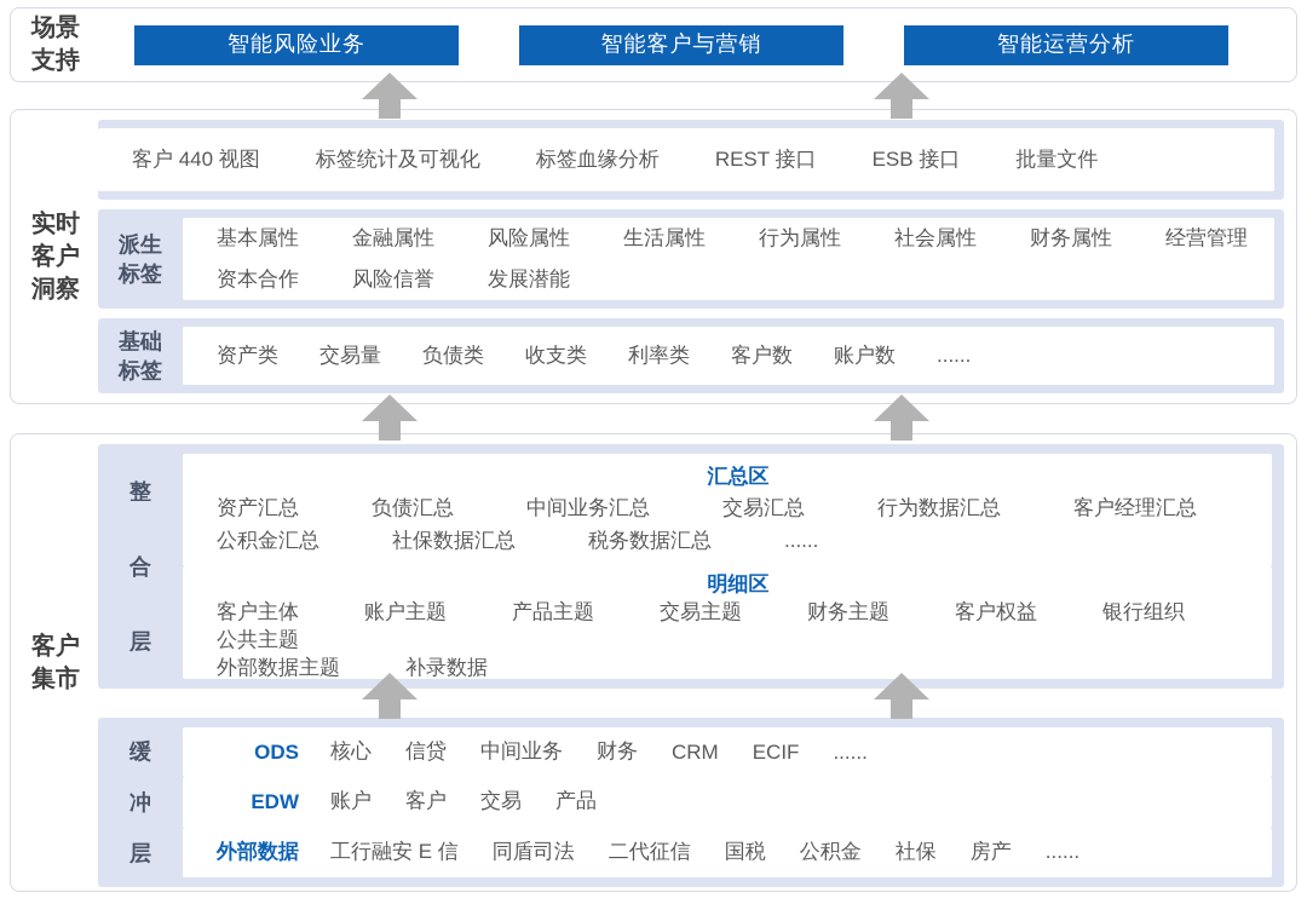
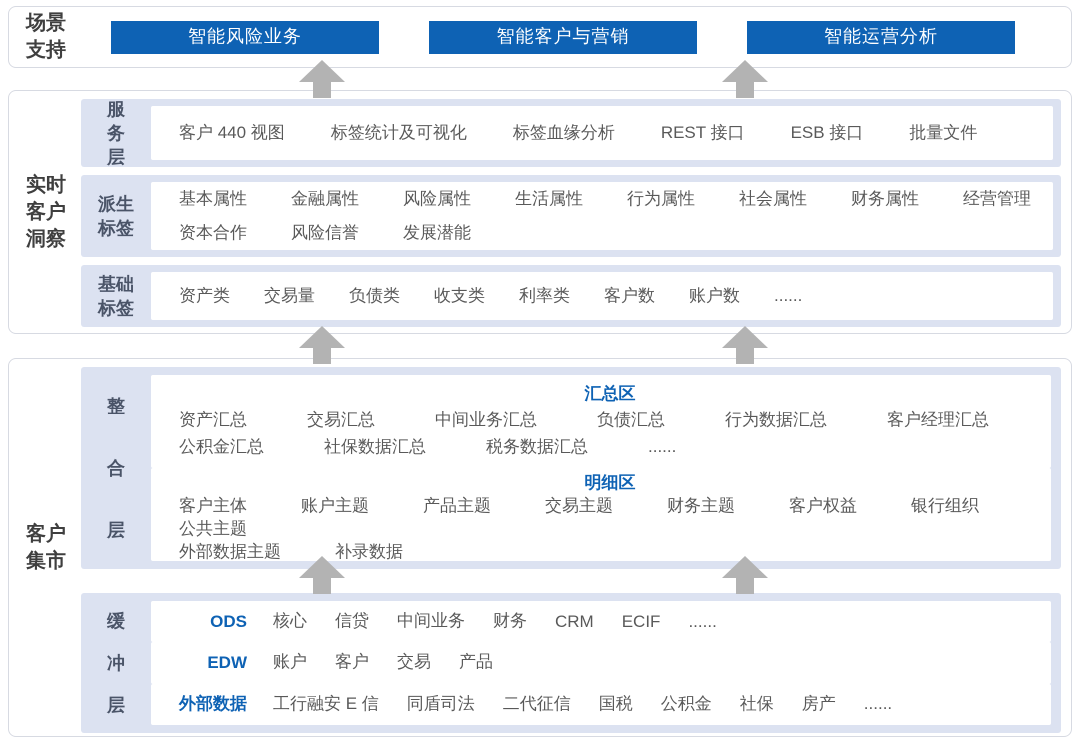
  场景支持
  智能风险业务
  智能客户与营销
  智能运营分析
  实时客户洞察
+ 服务层
  客户 440 视图
  标签统计及可视化
  标签血缘分析
  REST 接口
  ESB 接口
  批量文件
  派生标签
  基本属性
  金融属性
  风险属性
  生活属性
  行为属性
  社会属性
  财务属性
  经营管理
  资本合作
  风险信誉
  发展潜能
  基础标签
  资产类
  交易量
  负债类
  收支类
  利率类
  客户数
  账户数
  ......
  客户集市
  整合层
  汇总区
  资产汇总
- 负债汇总
+ 交易汇总
  中间业务汇总
- 交易汇总
+ 负债汇总
  行为数据汇总
  客户经理汇总
  公积金汇总
  社保数据汇总
  税务数据汇总
  ......
  明细区
  客户主体
  账户主题
  产品主题
  交易主题
  财务主题
  客户权益
  银行组织
  公共主题
  外部数据主题
  补录数据
  缓冲层
  ODS
  核心
  信贷
  中间业务
  财务
  CRM
  ECIF
  ......
  EDW
  账户
  客户
  交易
  产品
  外部数据
  工行融安 E 信
  同盾司法
  二代征信
  国税
  公积金
  社保
  房产
  ......
